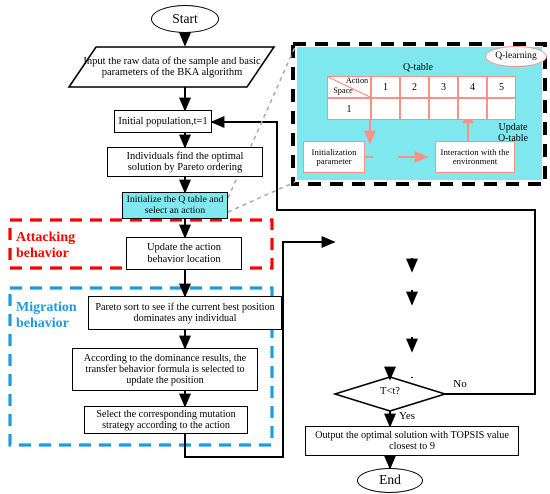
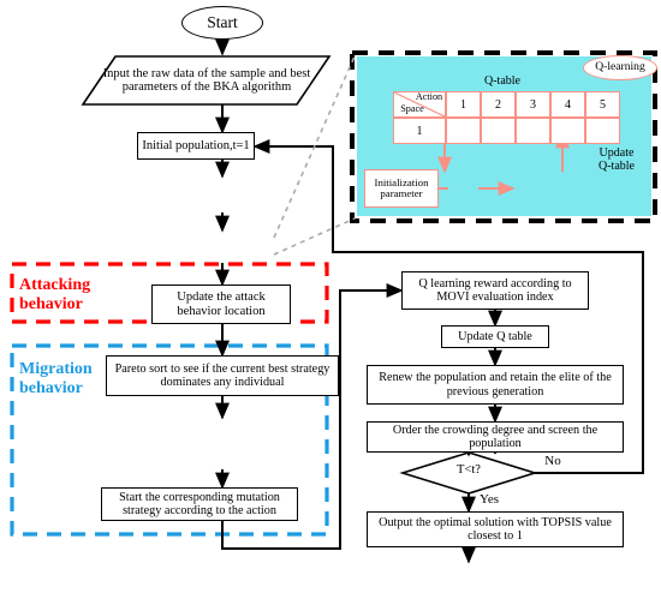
  Start
- Input the raw data of the sample and basic parameters of the BKA algorithm
+ Input the raw data of the sample and best parameters of the BKA algorithm
  Initial population,t=1
- Individuals find the optimal solution by Pareto ordering
- Initialize the Q table and select an action
- Update the action behavior location
+ Update the attack behavior location
- Pareto sort to see if the current best position dominates any individual
+ Pareto sort to see if the current best strategy dominates any individual
- According to the dominance results, the transfer behavior formula is selected to update the position
- Select the corresponding mutation strategy according to the action
+ Start the corresponding mutation strategy according to the action
  Attacking
  behavior
  Migration
  behavior
+ Q learning reward according to MOVI evaluation index
+ Update Q table
+ Renew the population and retain the elite of the previous generation
+ Order the crowding degree and screen the population
  T<t?
  No
  Yes
- Output the optimal solution with TOPSIS value closest to 9
+ Output the optimal solution with TOPSIS value closest to 1
- End
  Q-learning
  Q-table
  Action
  Space
  1
  2
  3
  4
  5
  1
  Update
  Q-table
  Initialization parameter
- Interaction with the environment
